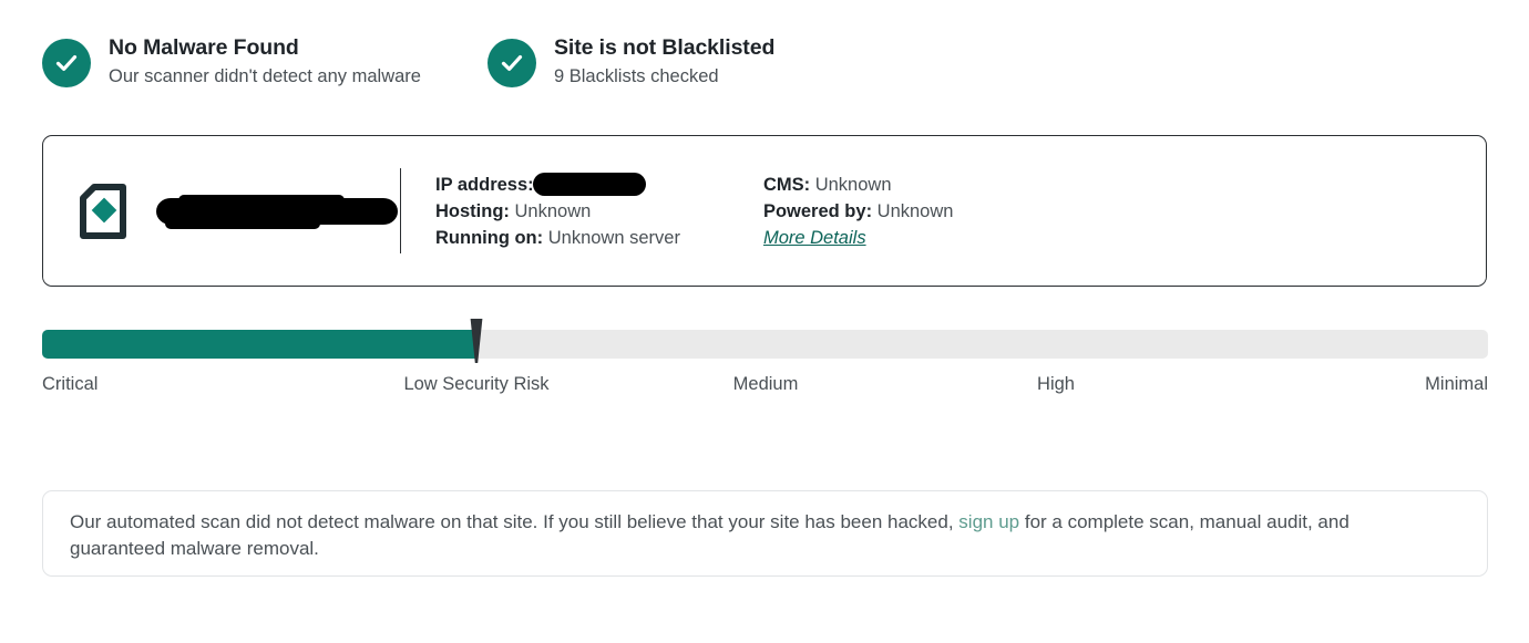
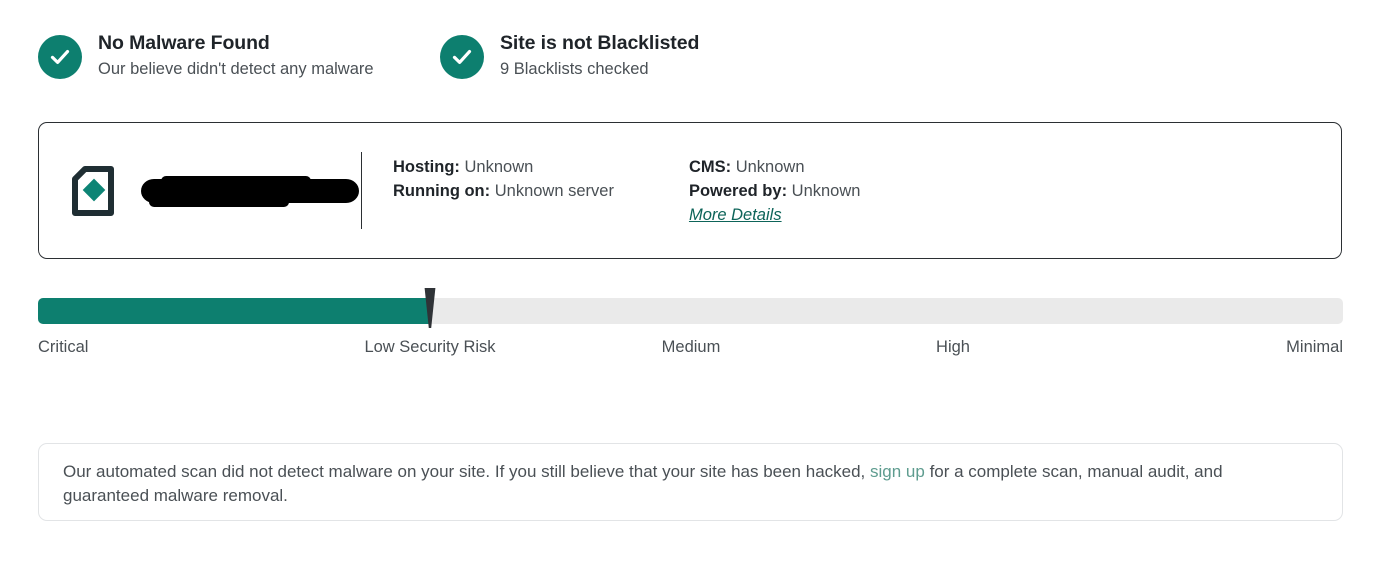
  No Malware Found
- Our scanner didn't detect any malware
+ Our believe didn't detect any malware
  Site is not Blacklisted
  9 Blacklists checked
- IP address:
  Hosting: Unknown
  Running on: Unknown server
  CMS: Unknown
  Powered by: Unknown
  More Details
  Critical
  Low Security Risk
  Medium
  High
  Minimal
- Our automated scan did not detect malware on that site. If you still believe that your site has been hacked, sign up for a complete scan, manual audit, and guaranteed malware removal.
+ Our automated scan did not detect malware on your site. If you still believe that your site has been hacked, sign up for a complete scan, manual audit, and guaranteed malware removal.
